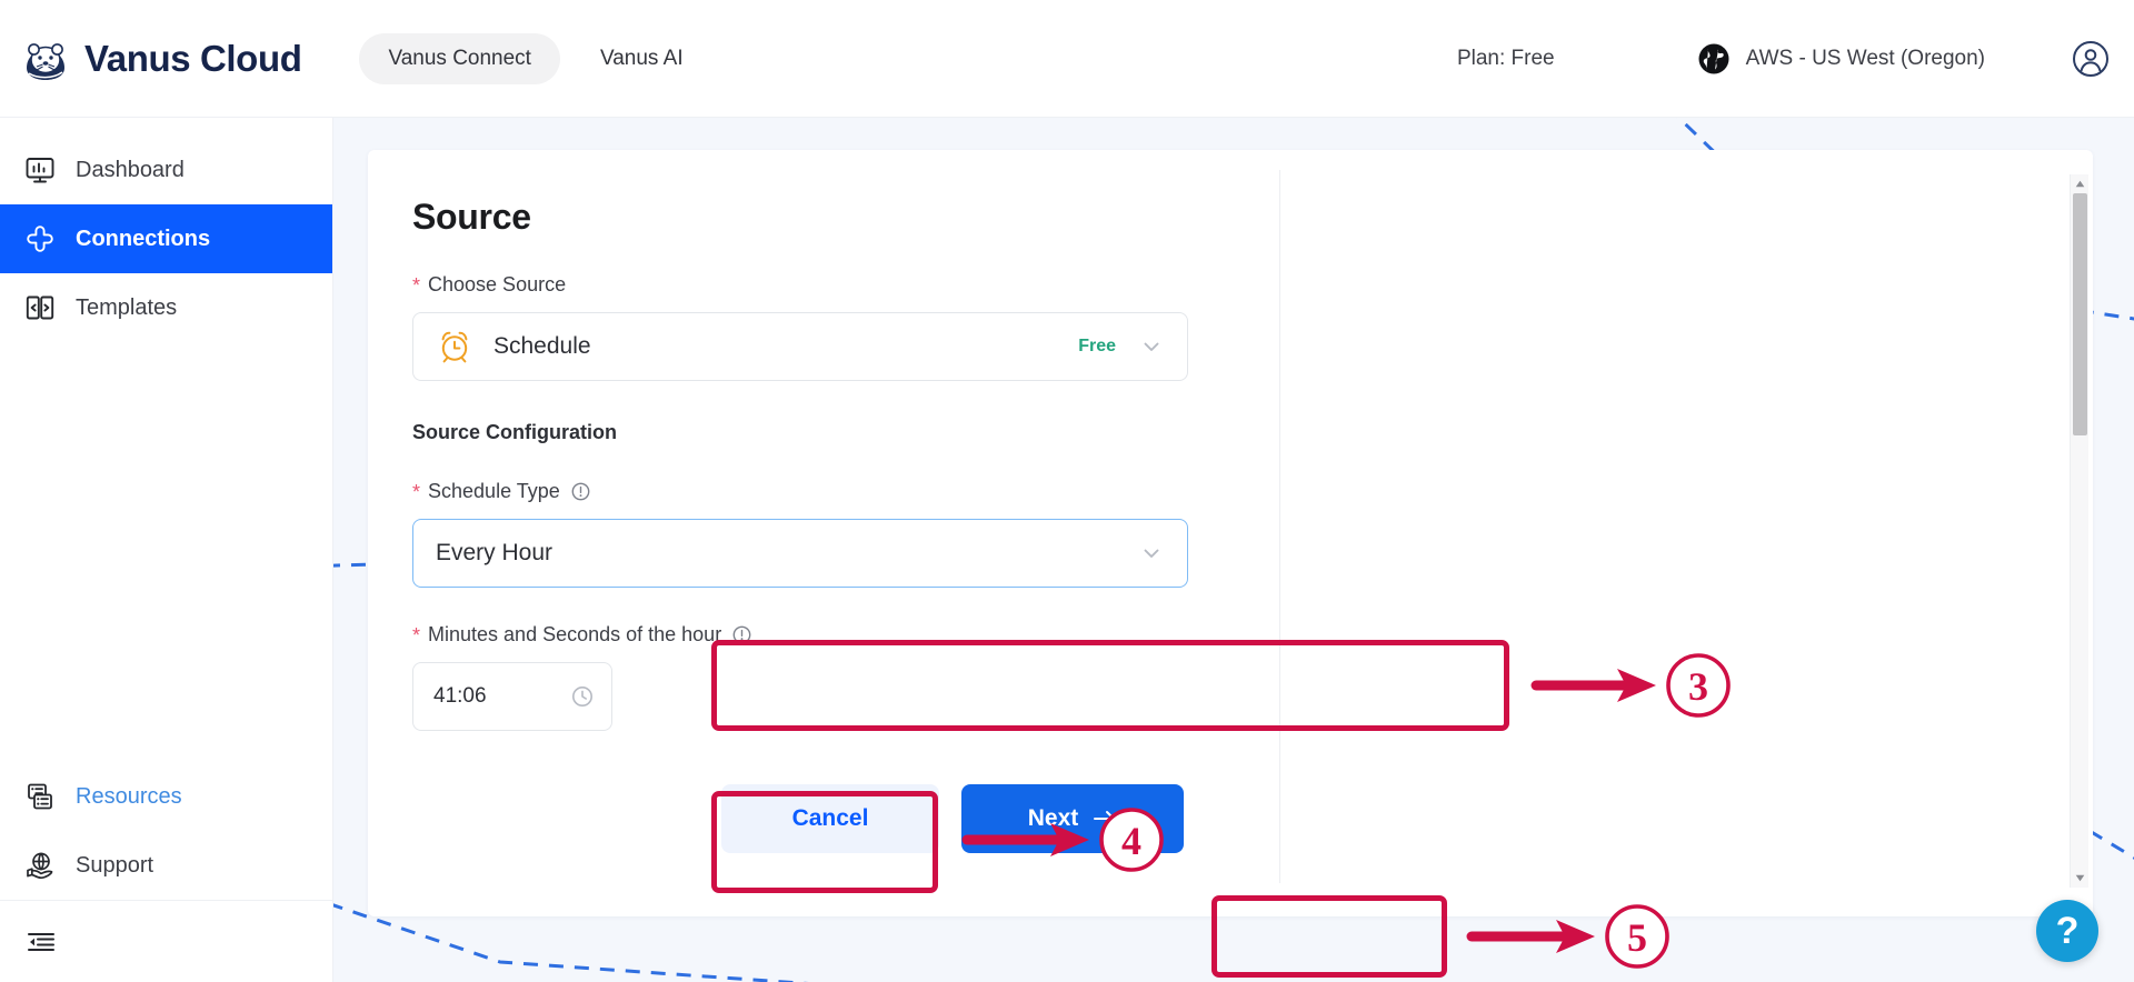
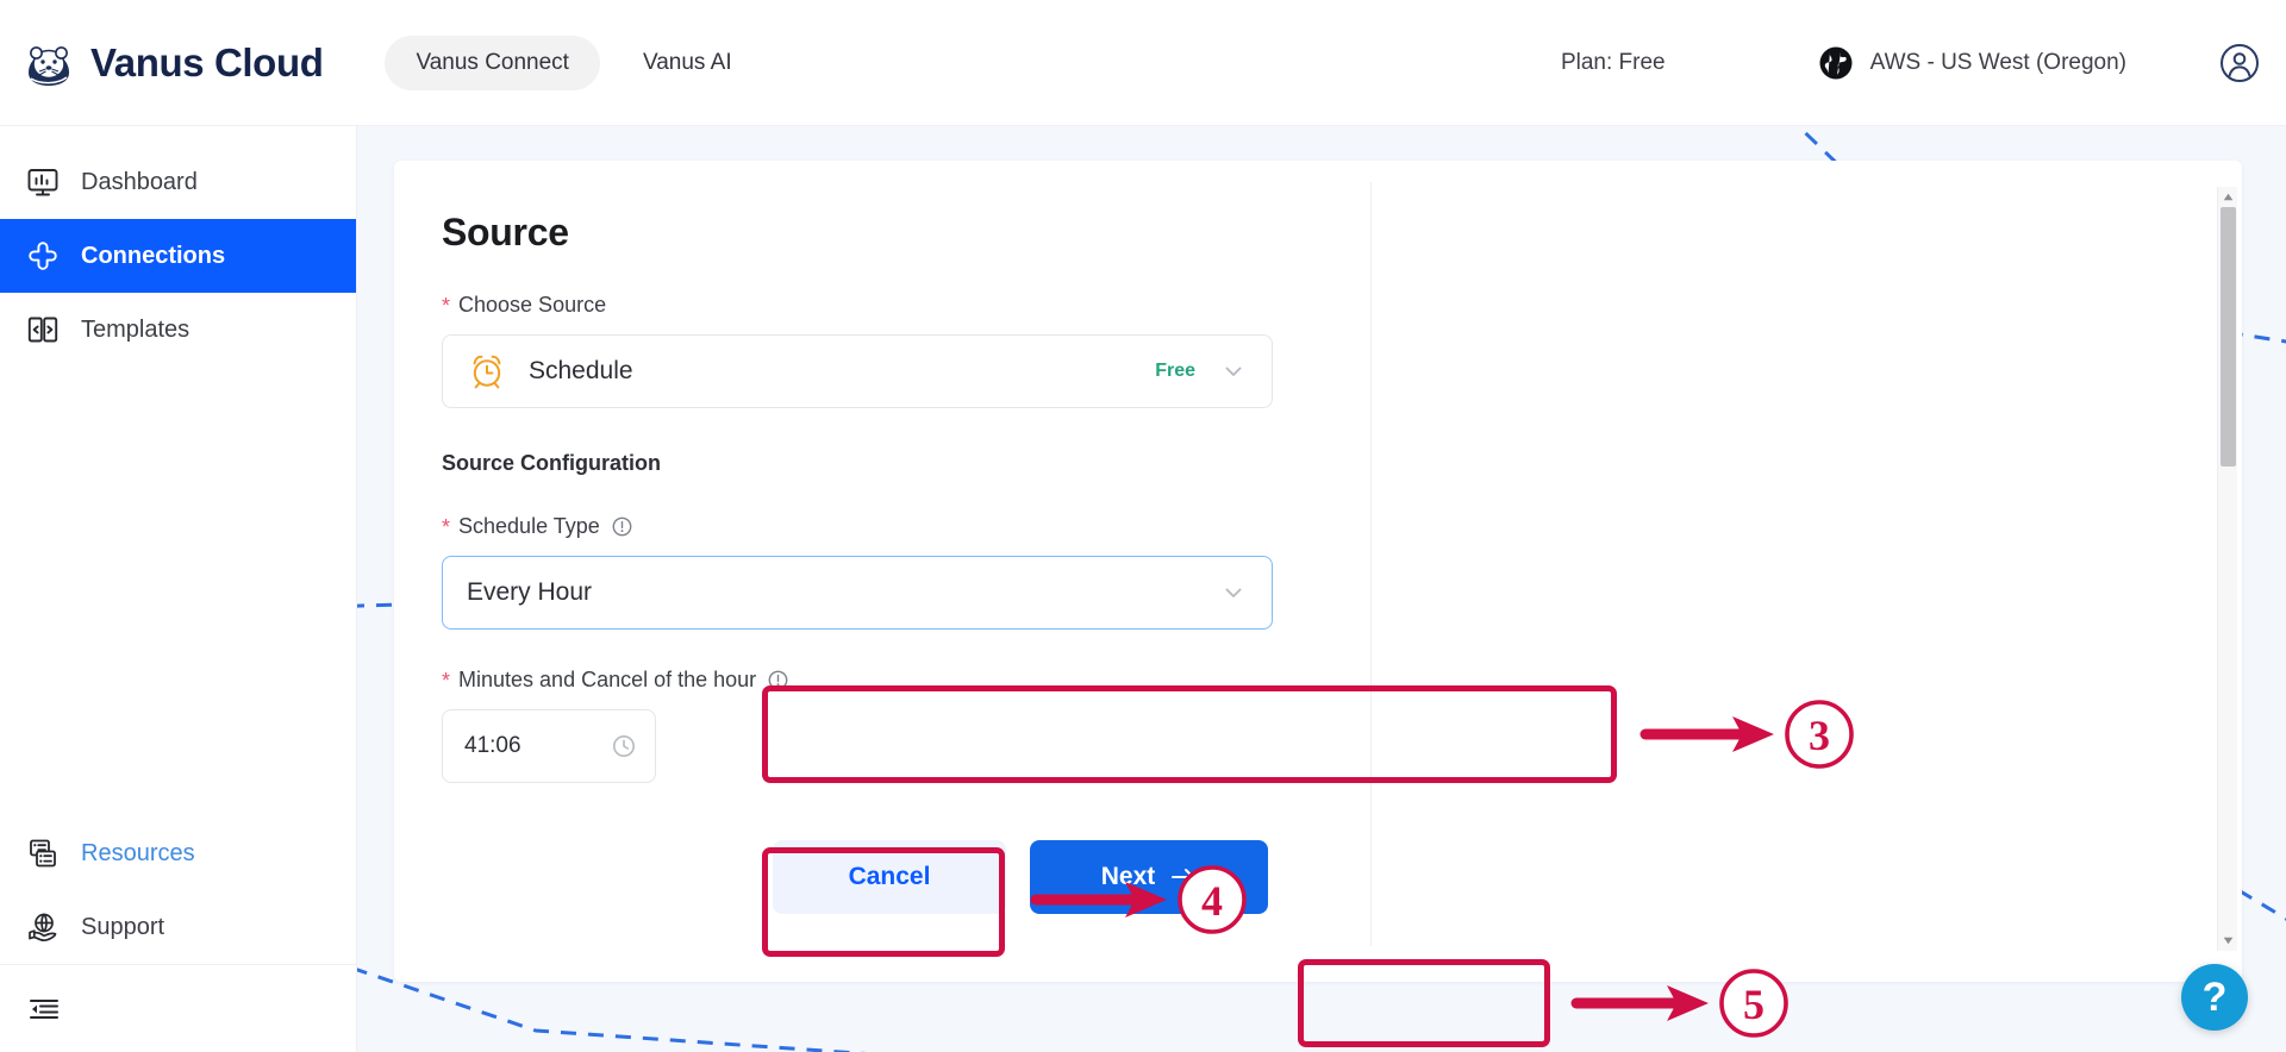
  Vanus Cloud
  Vanus Connect
  Vanus AI
  Plan: Free
  AWS - US West (Oregon)
  Dashboard
  Connections
  Templates
  Resources
  Support
  Source
  *
  Choose Source
  Schedule
  Free
  Source Configuration
  *
  Schedule Type
  Every Hour
  *
- Minutes and Seconds of the hour
+ Minutes and Cancel of the hour
  41:06
  Cancel
  Next
  3
  4
  5
  ?
